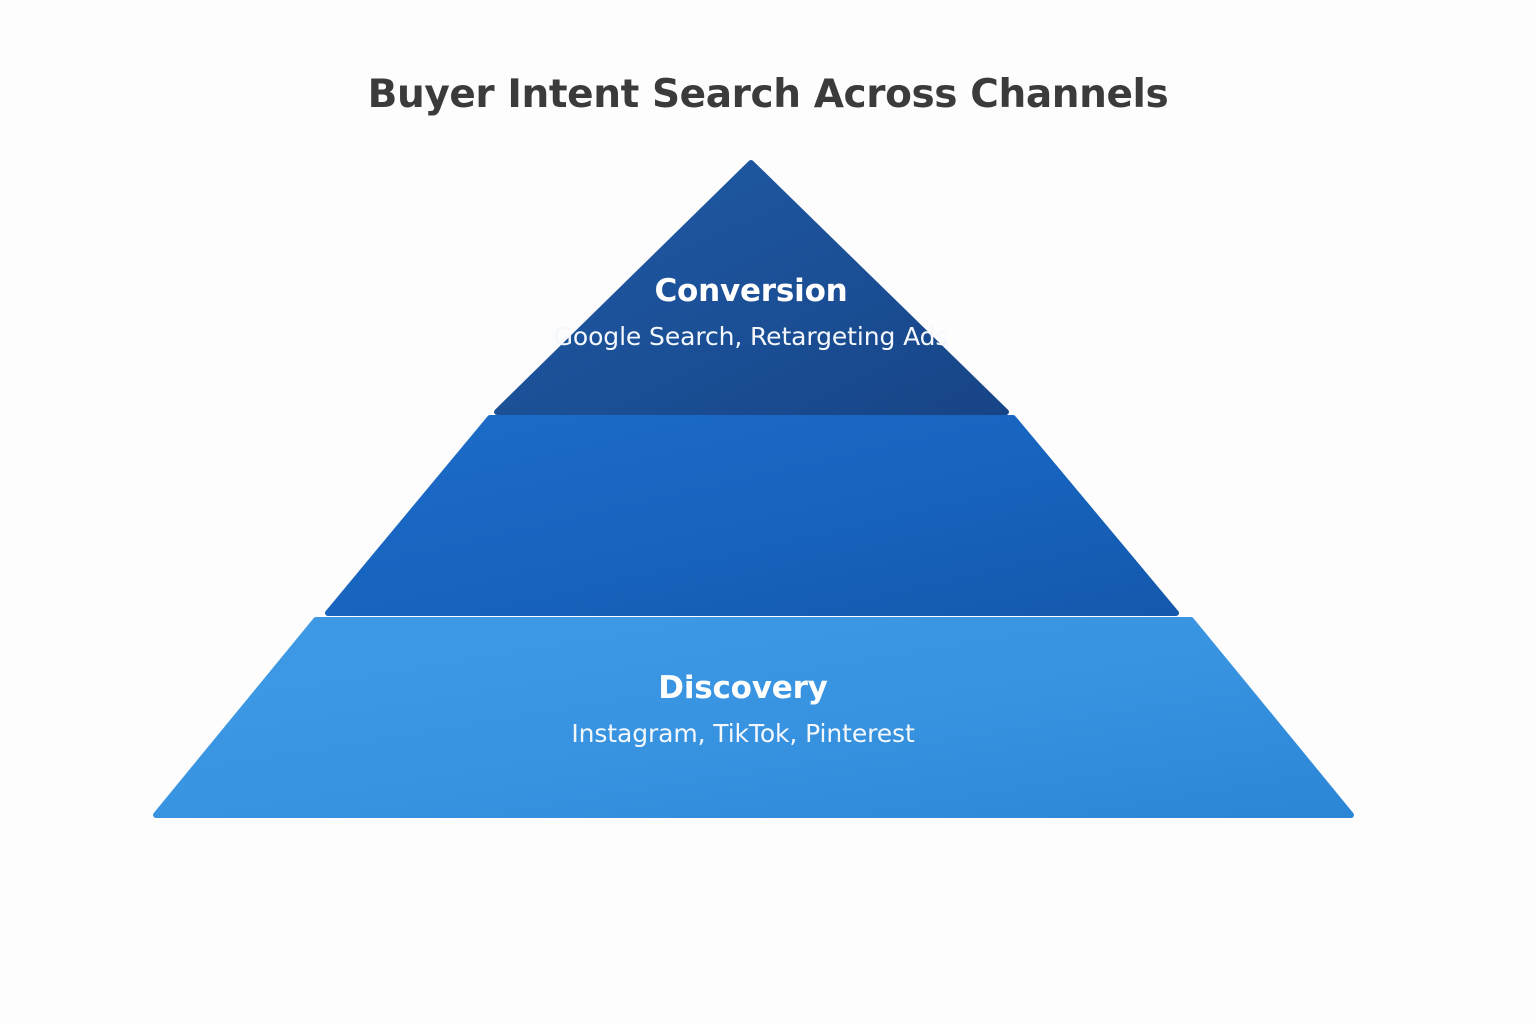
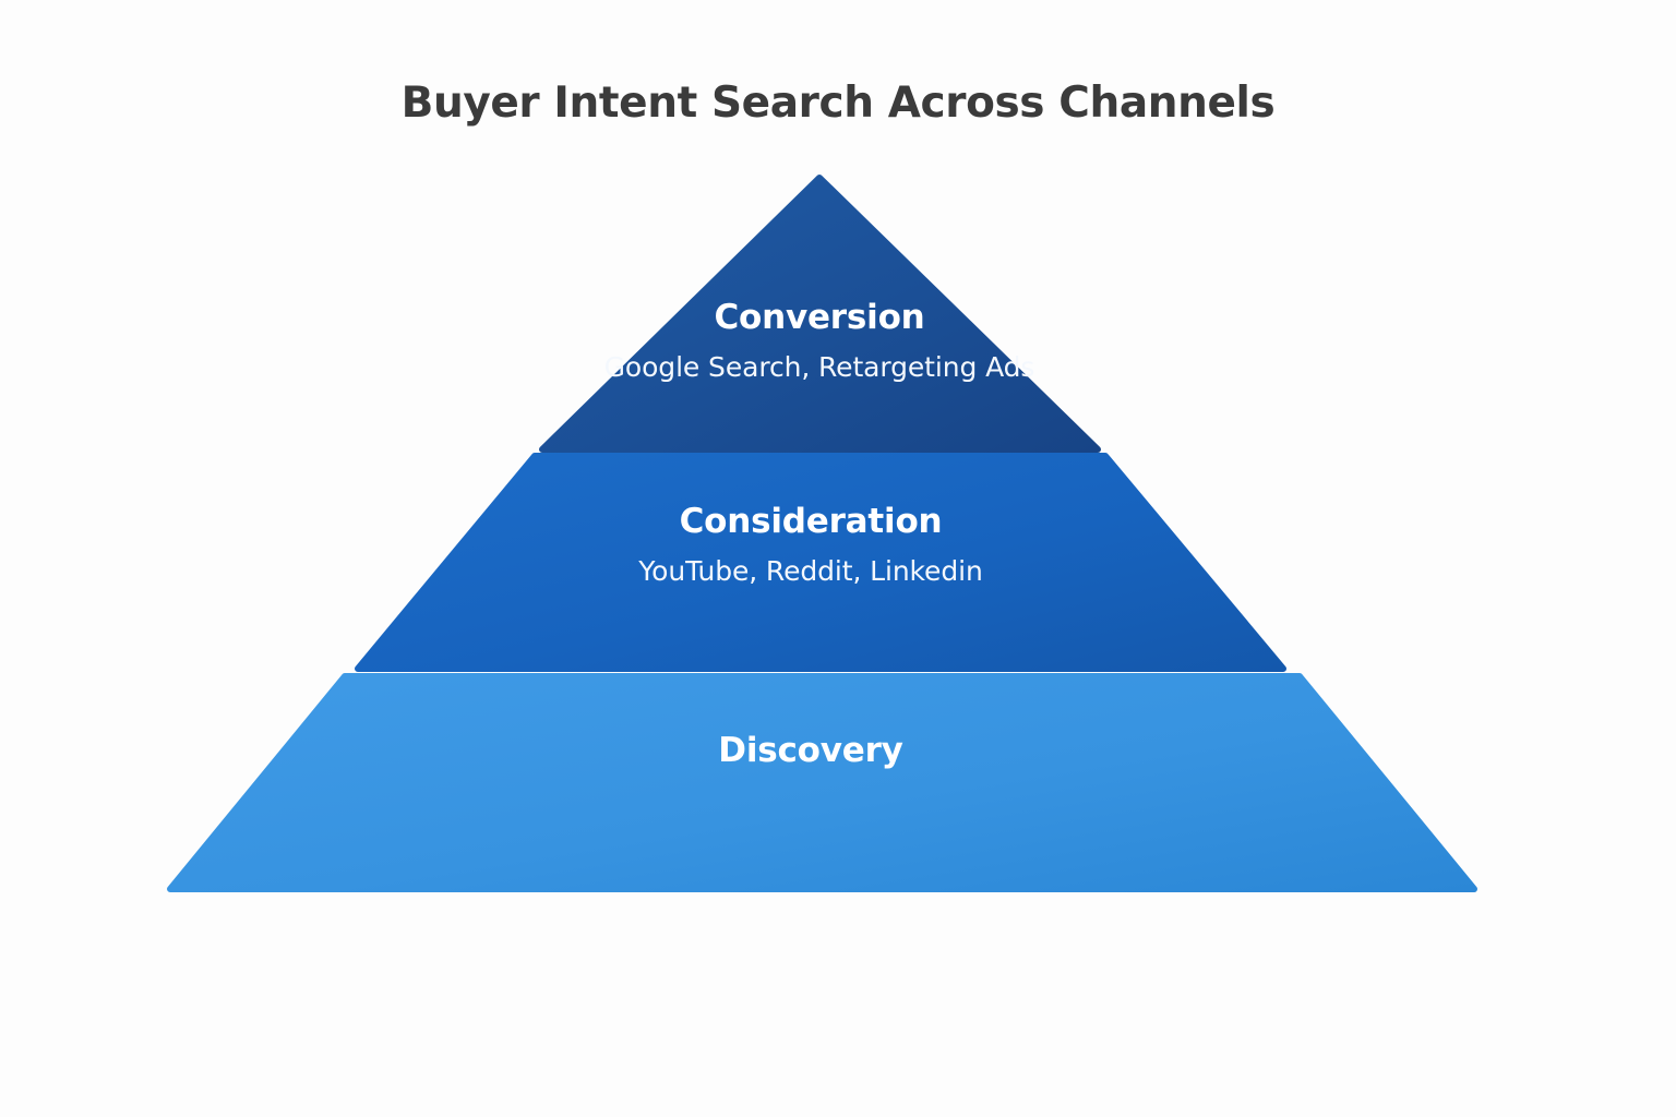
  Buyer Intent Search Across Channels
  Conversion
  Google Search, Retargeting Ads
+ Consideration
+ YouTube, Reddit, Linkedin
  Discovery
- Instagram, TikTok, Pinterest
